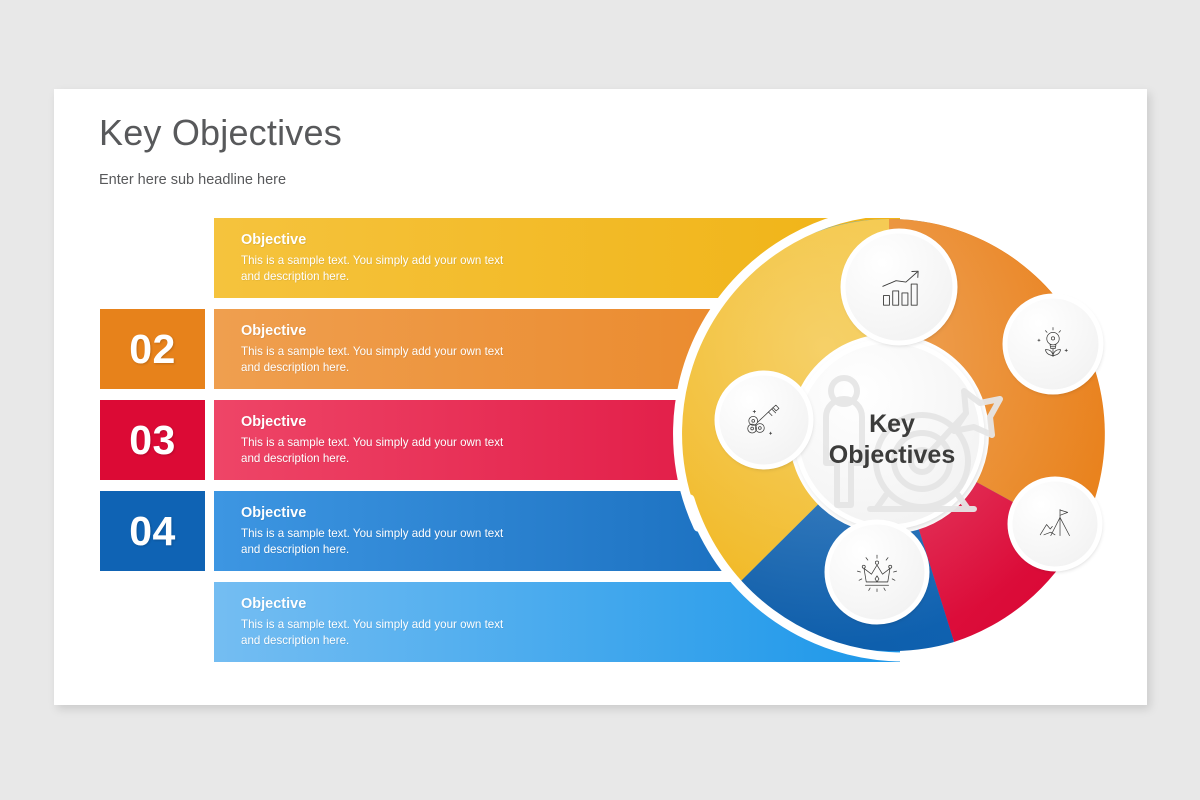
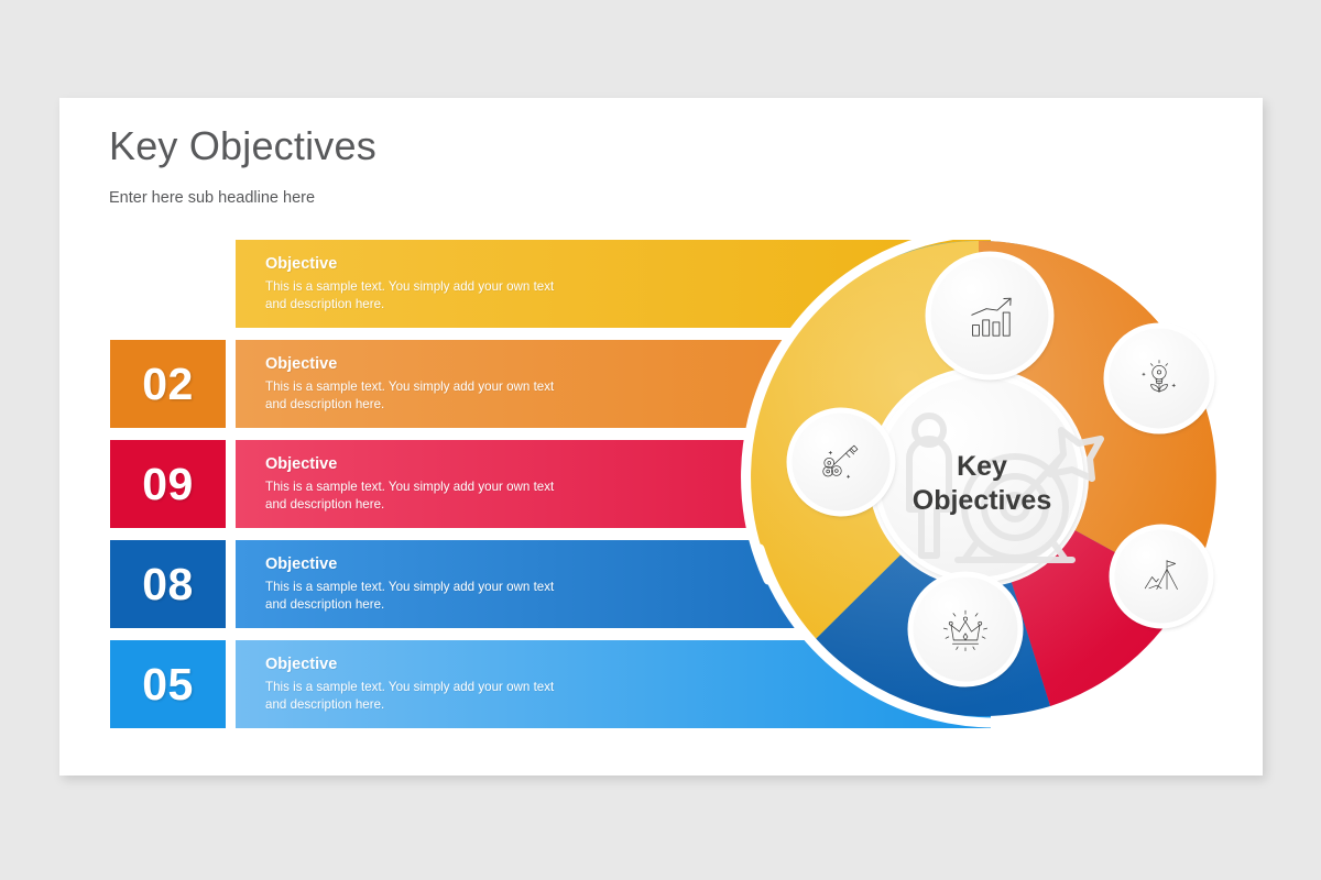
  Key Objectives
  Enter here sub headline here
  Objective
  This is a sample text. You simply add your own text and description here.
  02
  Objective
  This is a sample text. You simply add your own text and description here.
- 03
+ 09
  Objective
  This is a sample text. You simply add your own text and description here.
- 04
+ 08
  Objective
  This is a sample text. You simply add your own text and description here.
+ 05
  Objective
  This is a sample text. You simply add your own text and description here.
  Key
  Objectives
